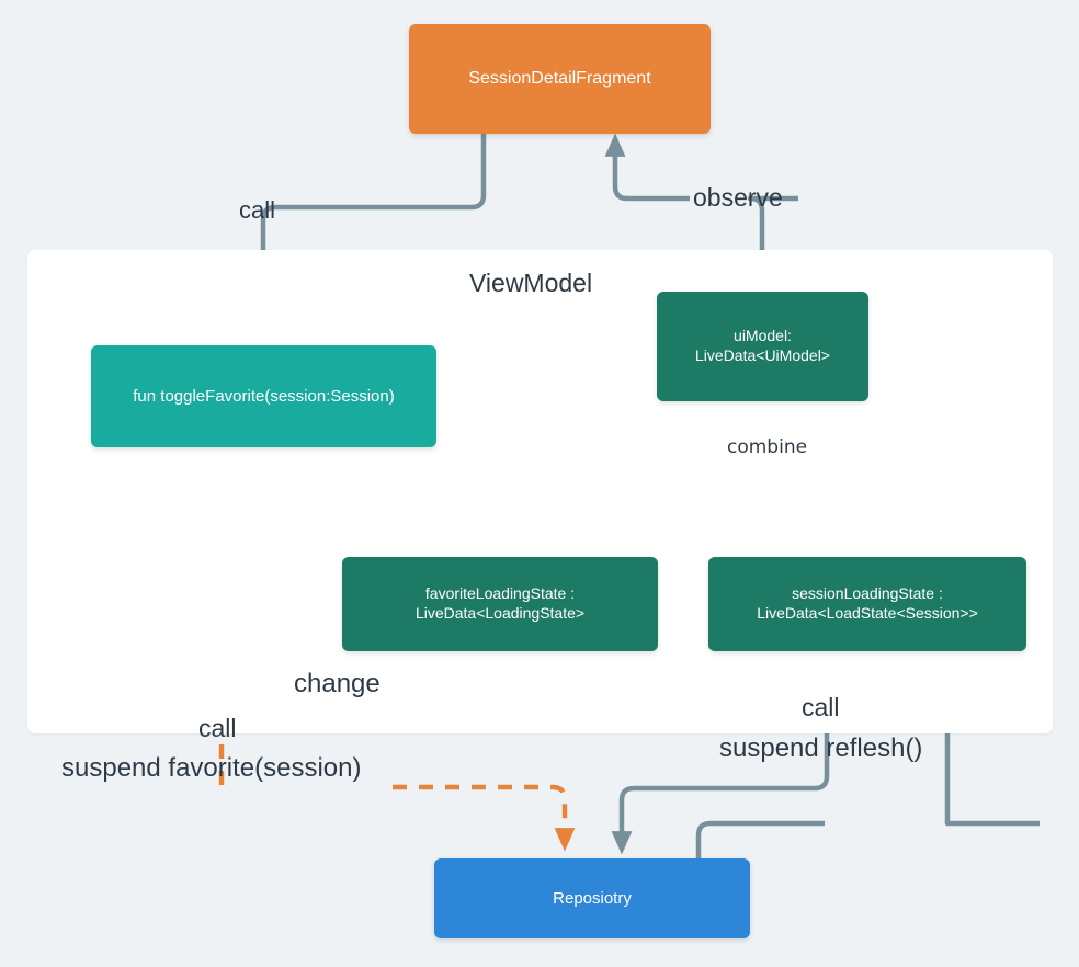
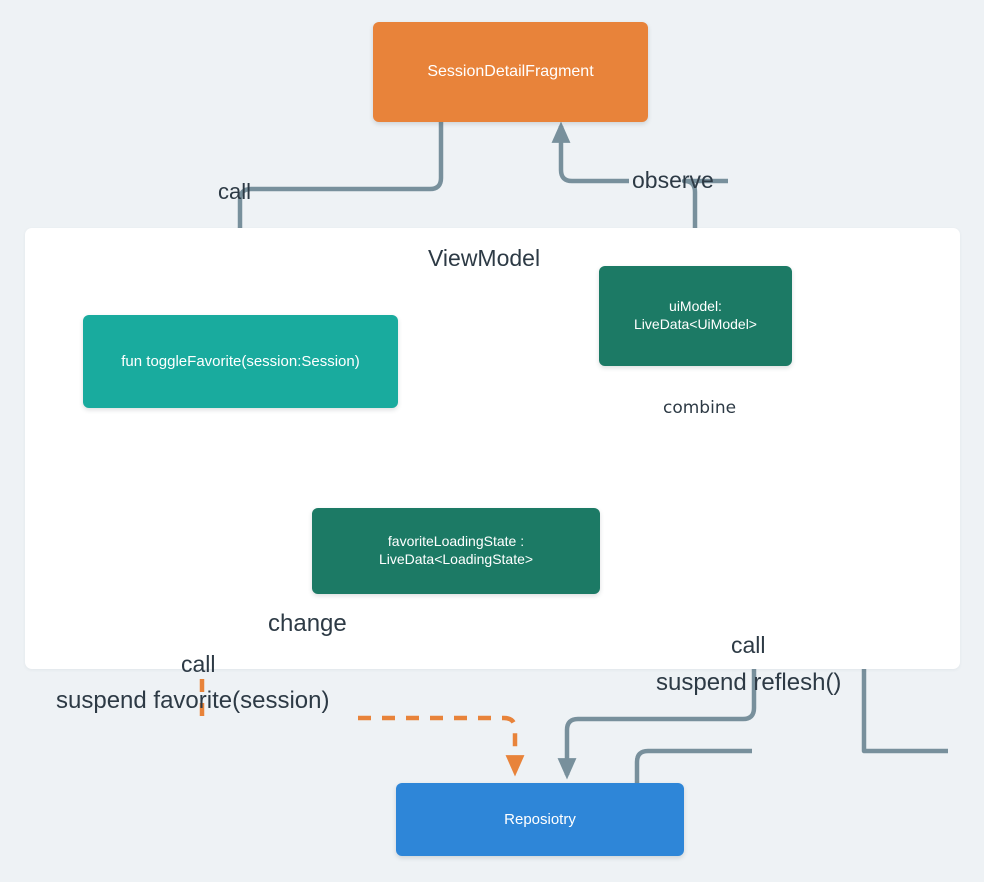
  ViewModel
  SessionDetailFragment
  fun toggleFavorite(session:Session)
  uiModel:
  LiveData<UiModel>
  favoriteLoadingState :
  LiveData<LoadingState>
- sessionLoadingState :
- LiveData<LoadState<Session>>
  Reposiotry
  call
  observe
  combine
  change
  call
  suspend favorite(session)
  call
  suspend reflesh()
